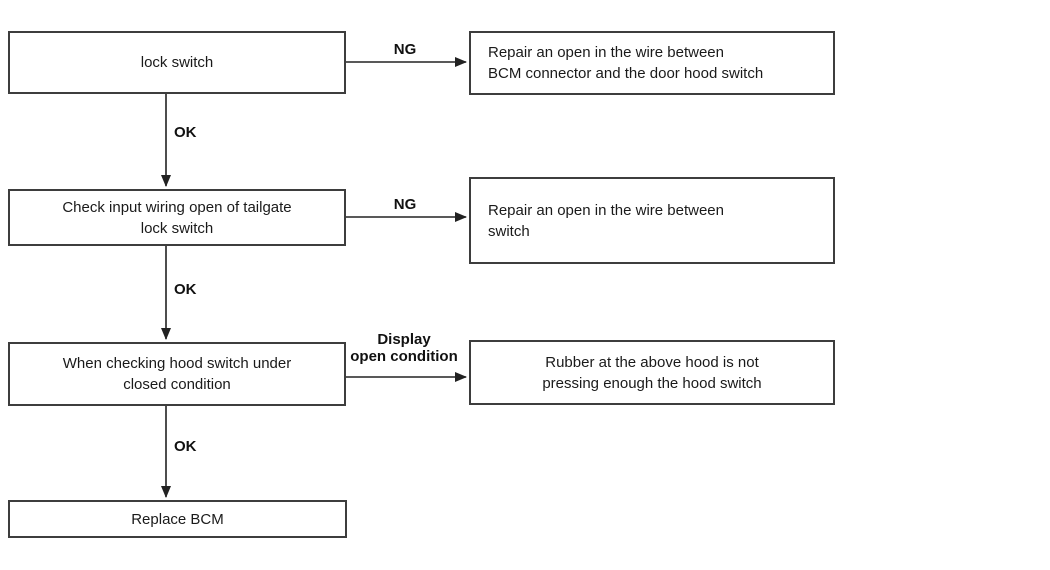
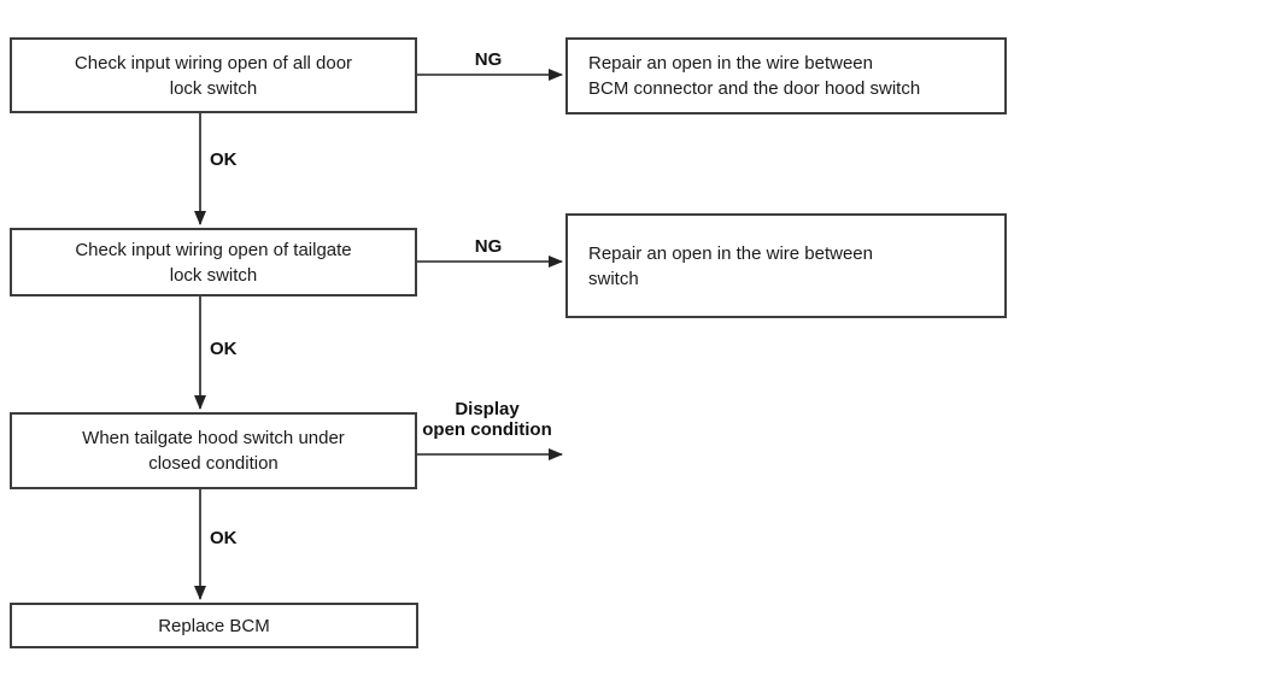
+ Check input wiring open of all door
  lock switch
  Repair an open in the wire between
  BCM connector and the door hood switch
  Check input wiring open of tailgate
  lock switch
  Repair an open in the wire between
  switch
- When checking hood switch under
+ When tailgate hood switch under
  closed condition
- Rubber at the above hood is not
- pressing enough the hood switch
  Replace BCM
  NG
  OK
  NG
  OK
  Display
  open condition
  OK
